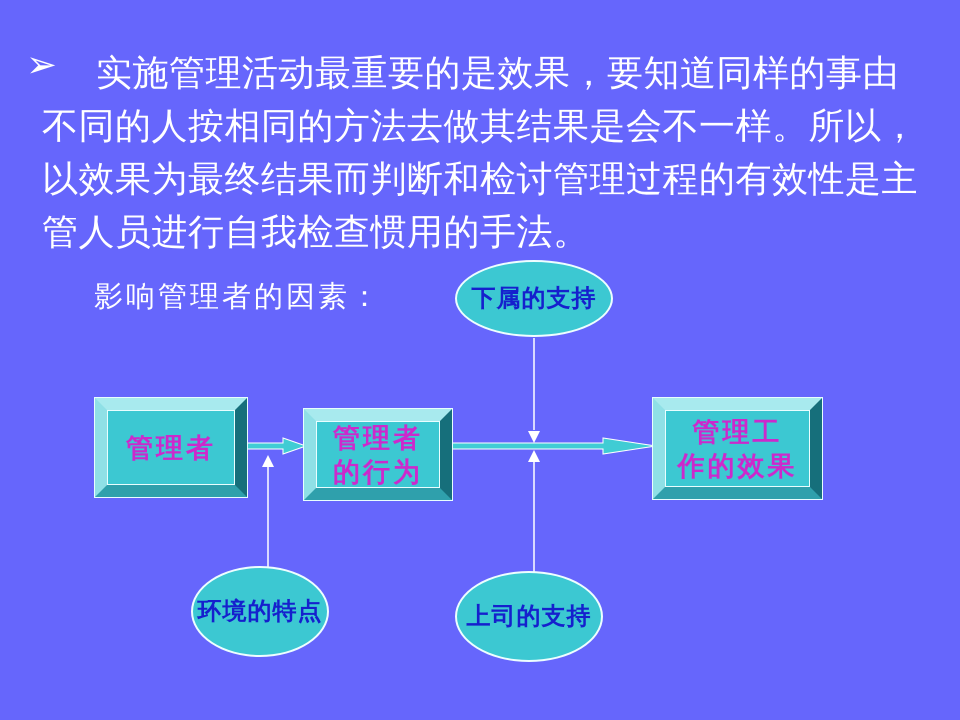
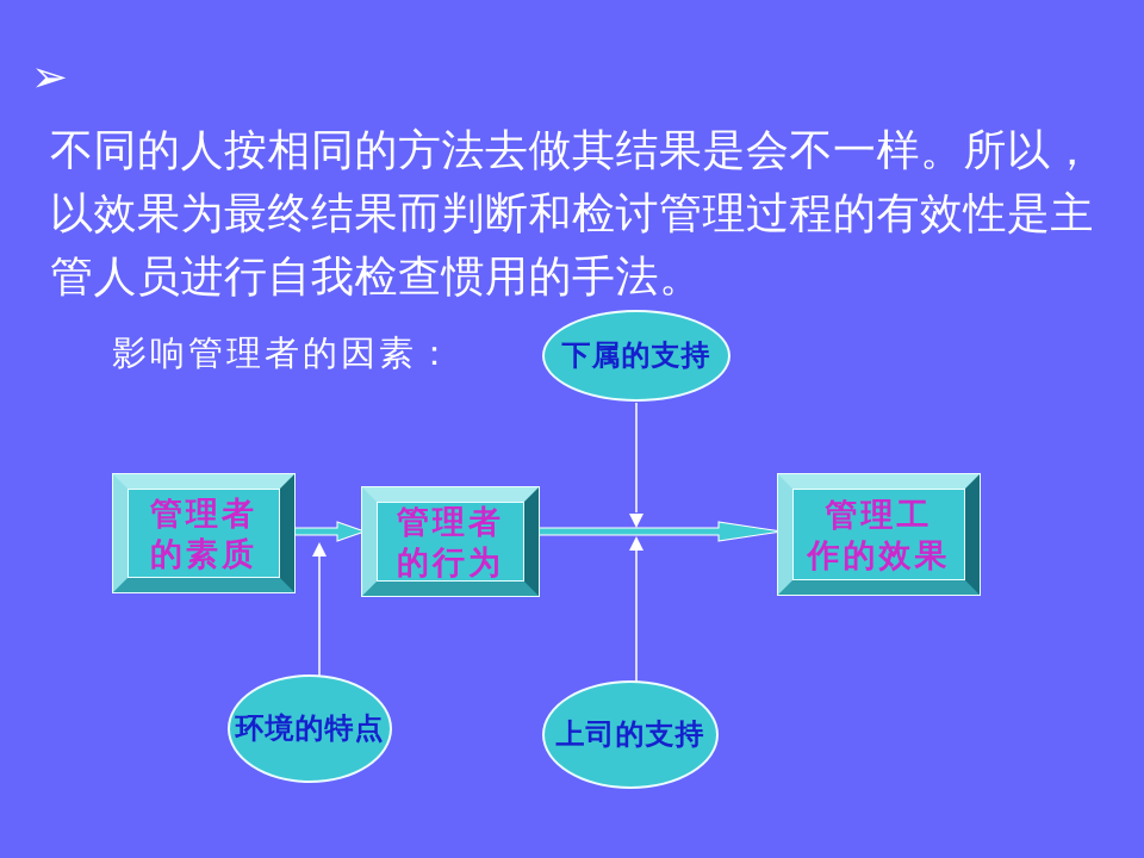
  ➢
- 实施管理活动最重要的是效果，要知道同样的事由
  不同的人按相同的方法去做其结果是会不一样。所以，
  以效果为最终结果而判断和检讨管理过程的有效性是主
  管人员进行自我检查惯用的手法。
  影响管理者的因素：
  下属的支持
  环境的特点
  上司的支持
  管理者
+ 的素质
  管理者
  的行为
  管理工
  作的效果
